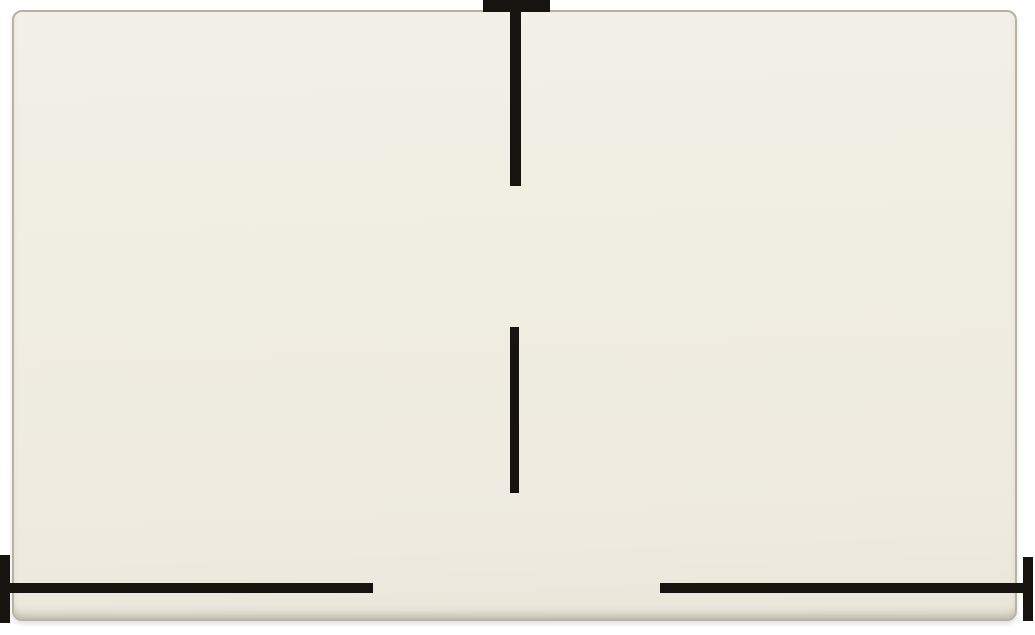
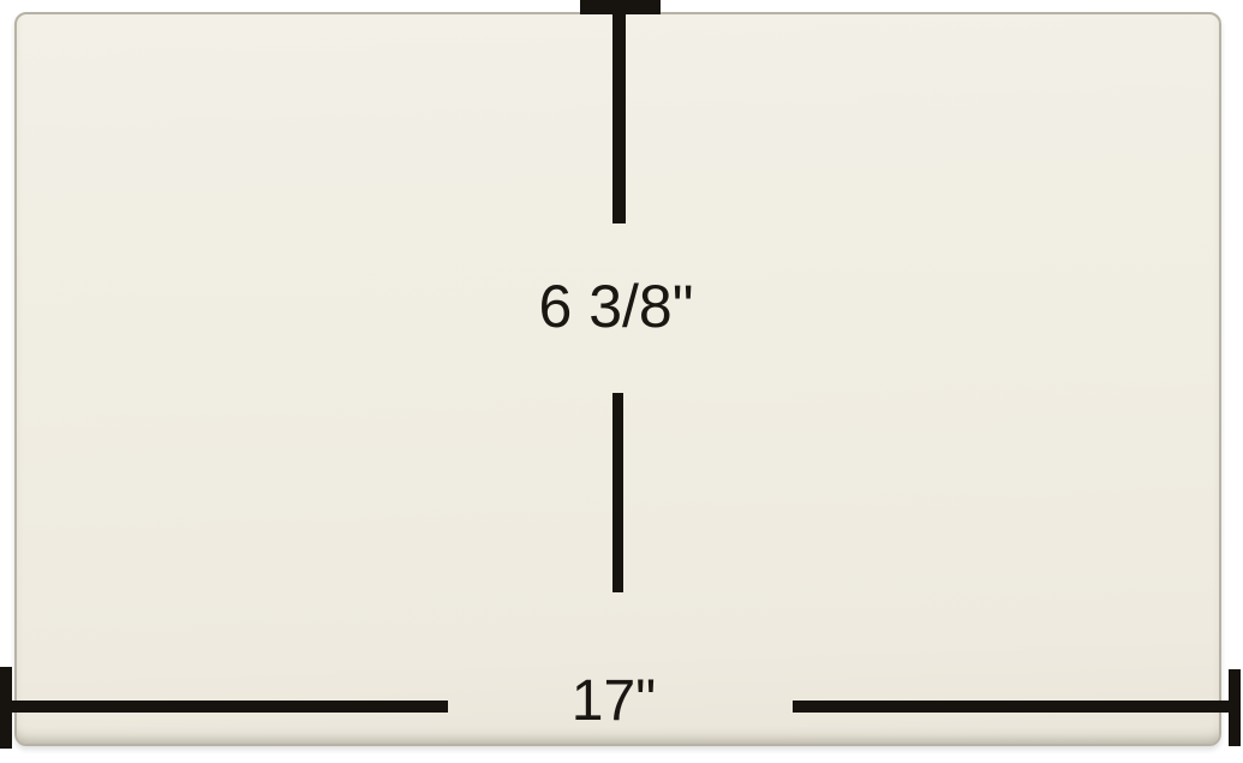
+ 6 3/8"
+ 17"
